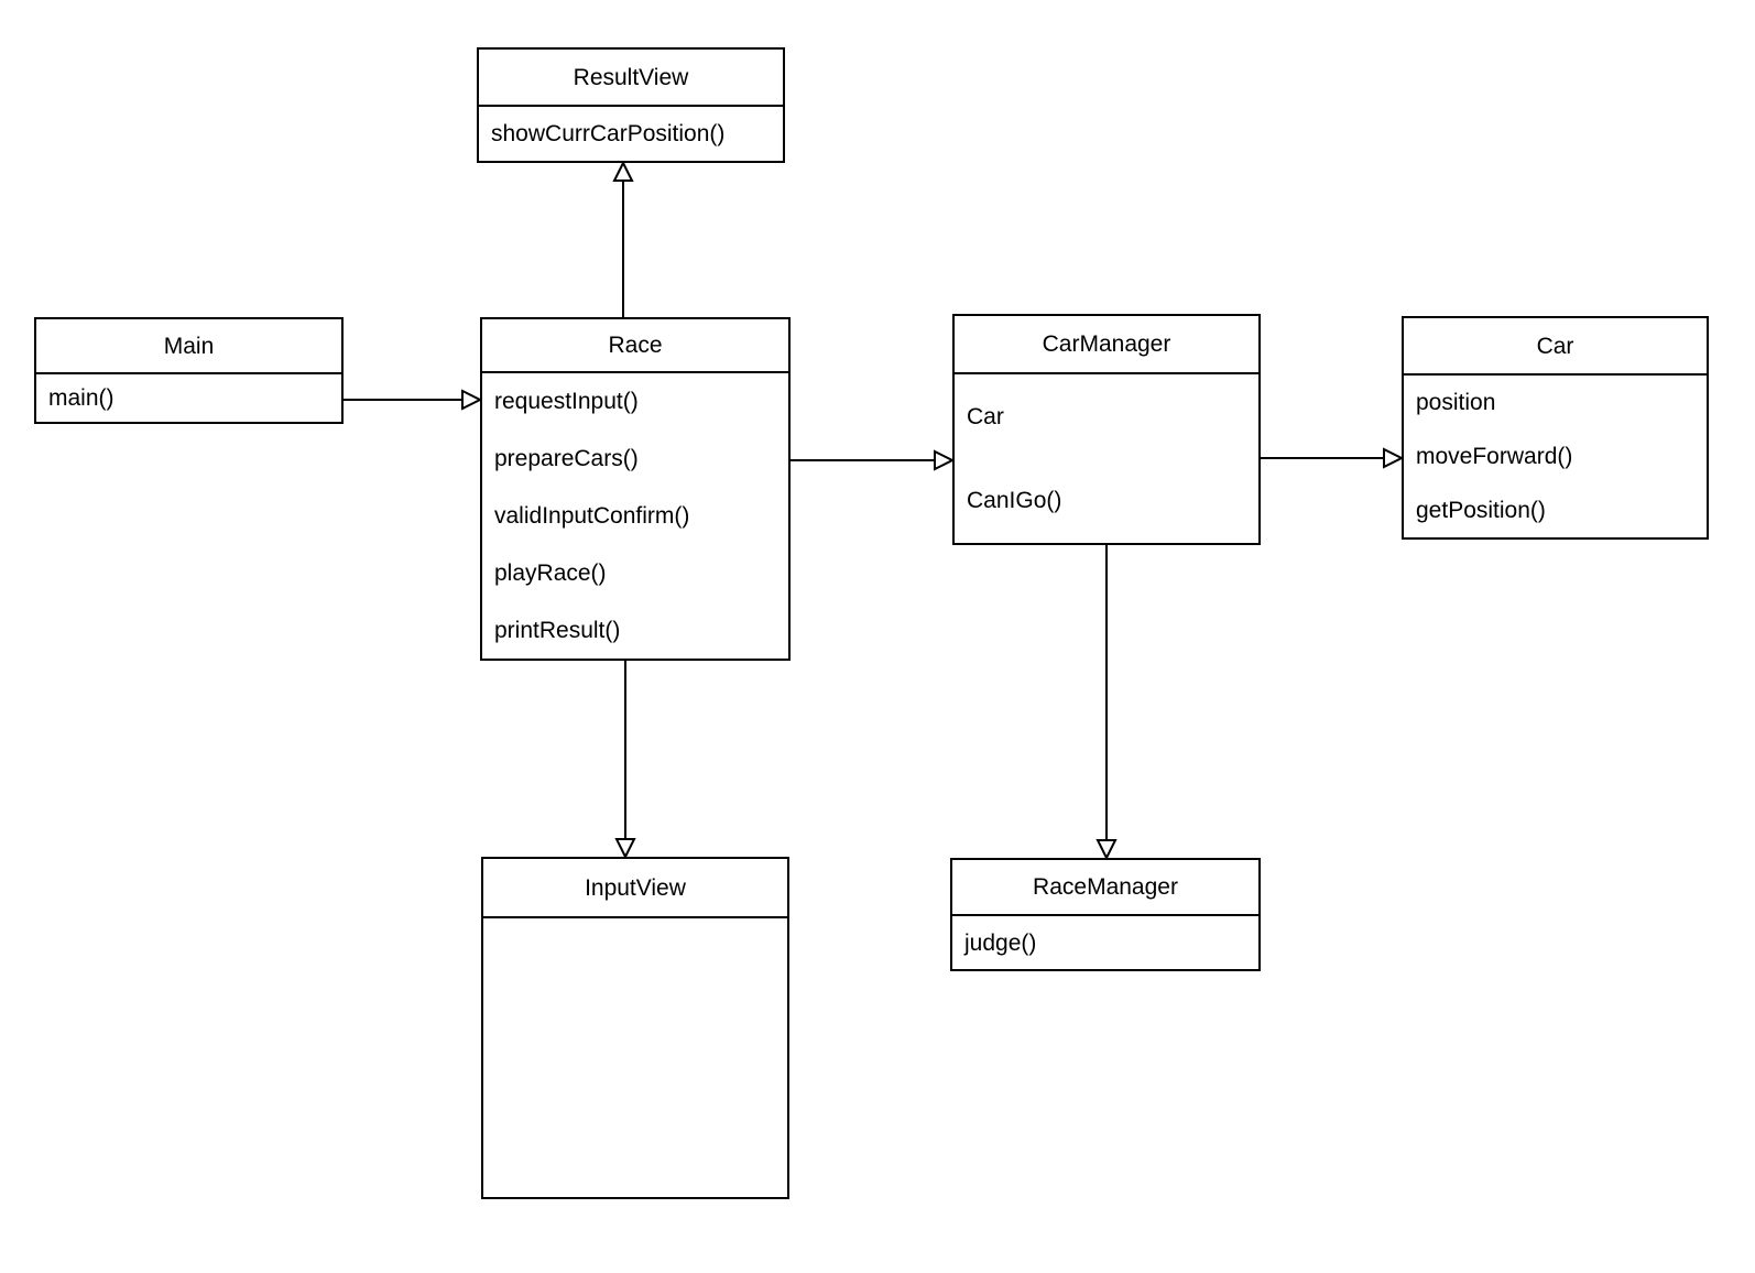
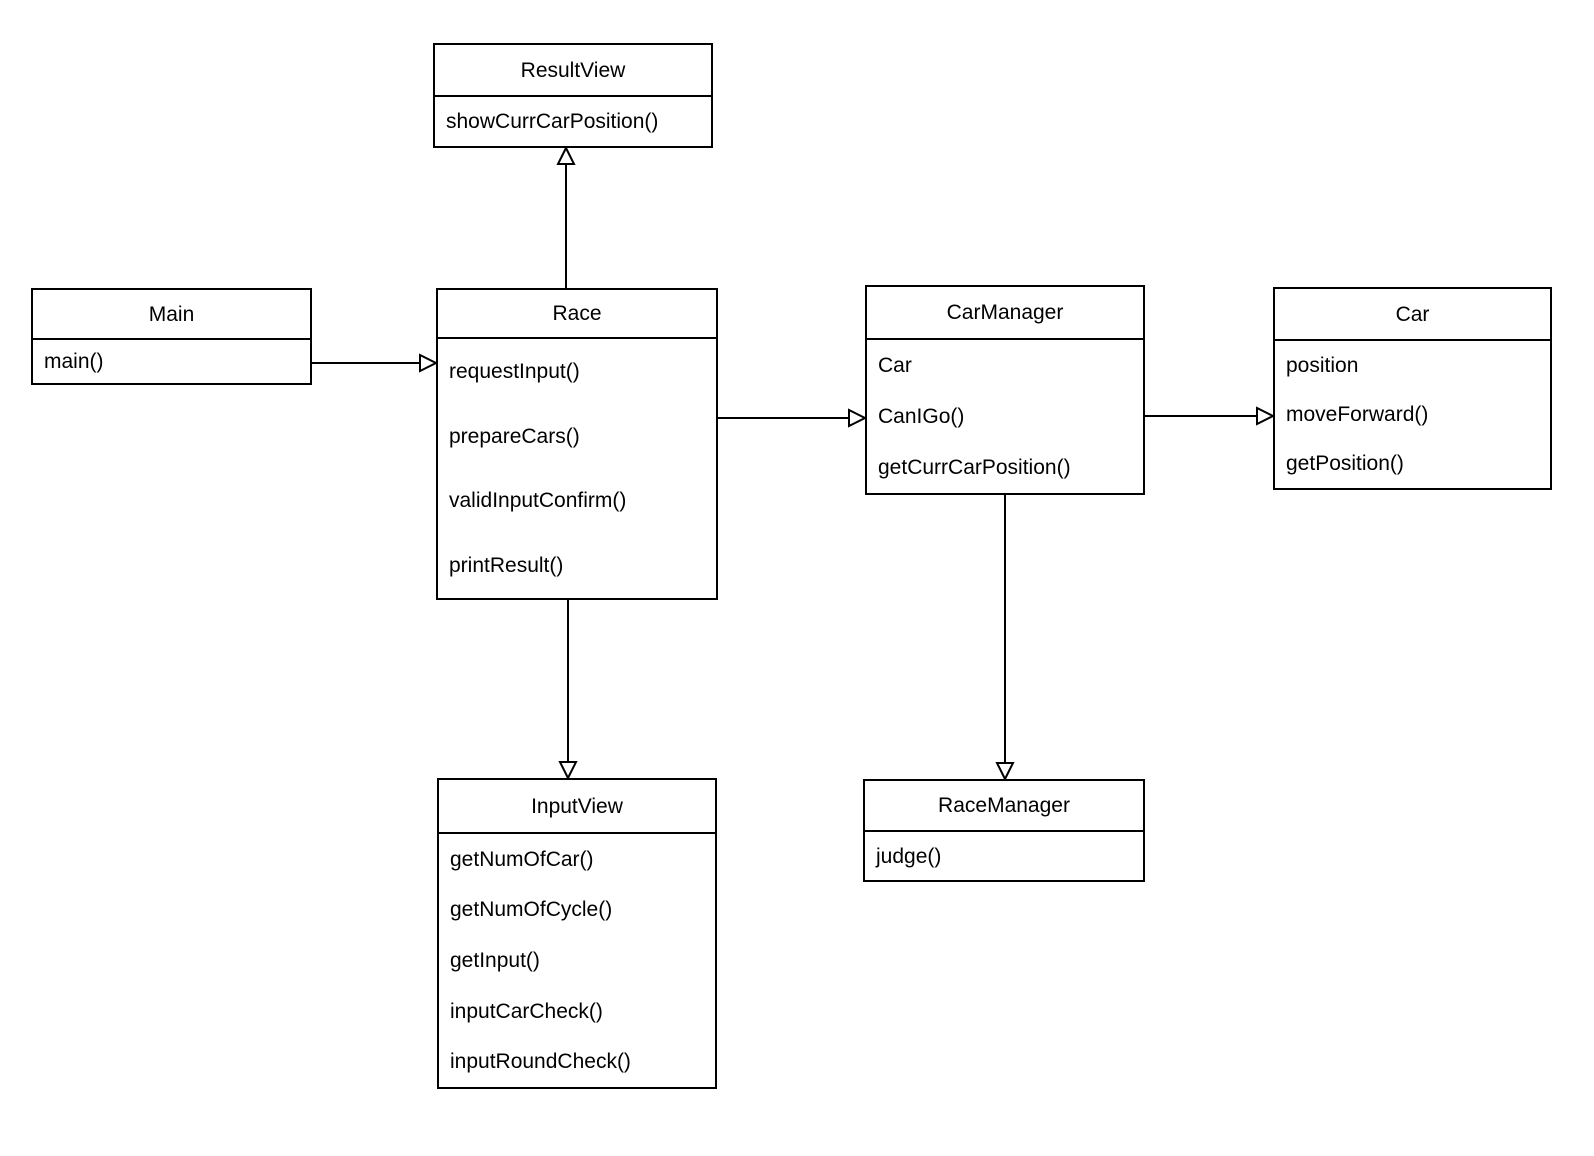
  ResultView
  showCurrCarPosition()
  Main
  main()
  Race
  requestInput()
  prepareCars()
  validInputConfirm()
- playRace()
  printResult()
  CarManager
  Car
  CanIGo()
+ getCurrCarPosition()
  Car
  position
  moveForward()
  getPosition()
  InputView
+ getNumOfCar()
+ getNumOfCycle()
+ getInput()
+ inputCarCheck()
+ inputRoundCheck()
  RaceManager
  judge()
